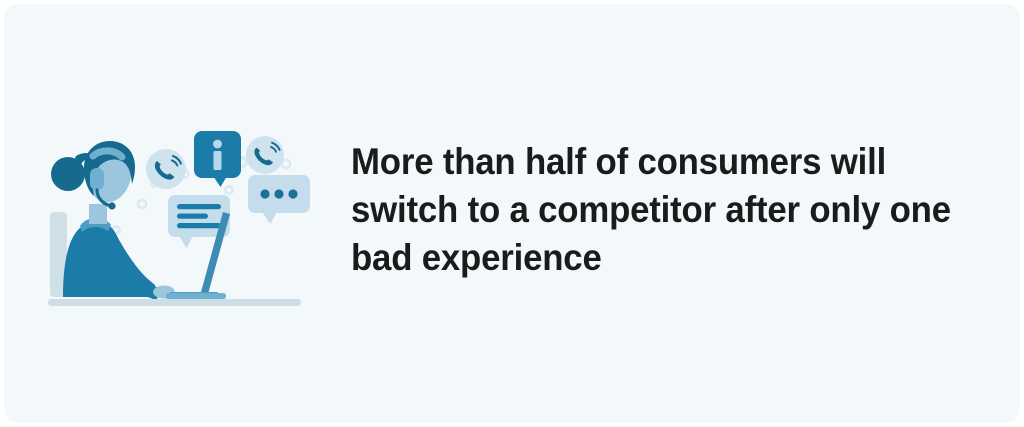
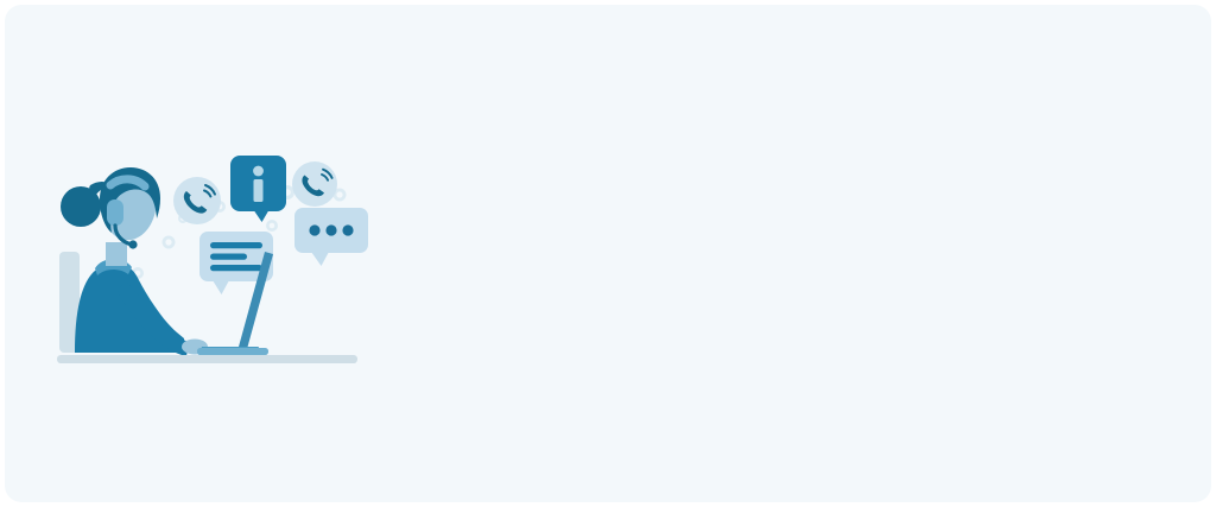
- More than half of consumers will switch to a competitor after only one bad experience
